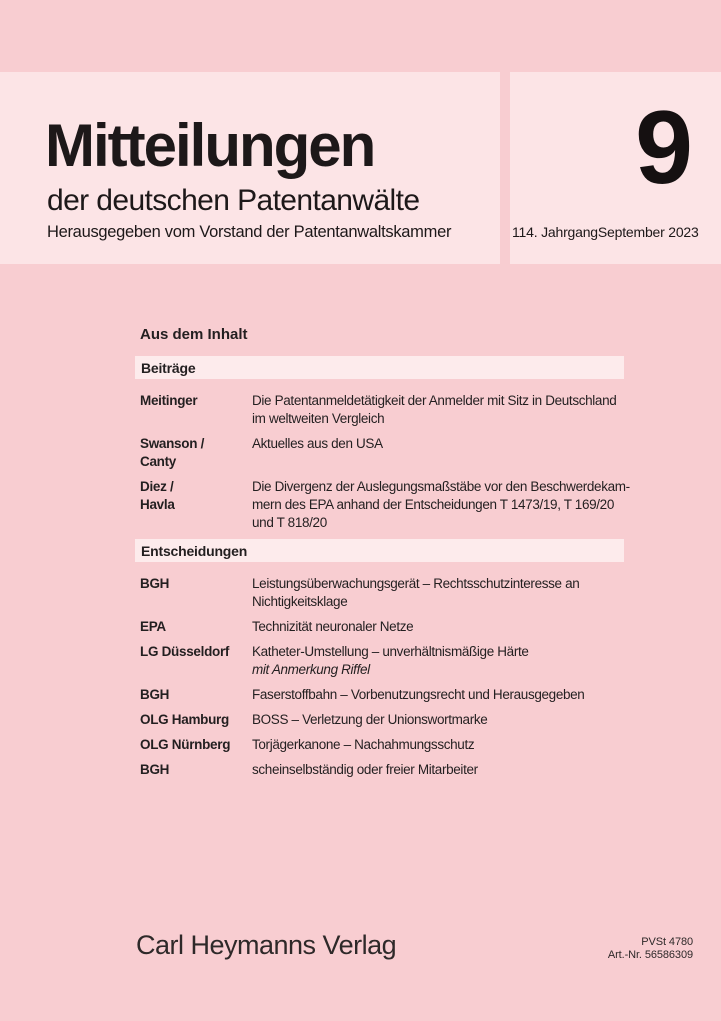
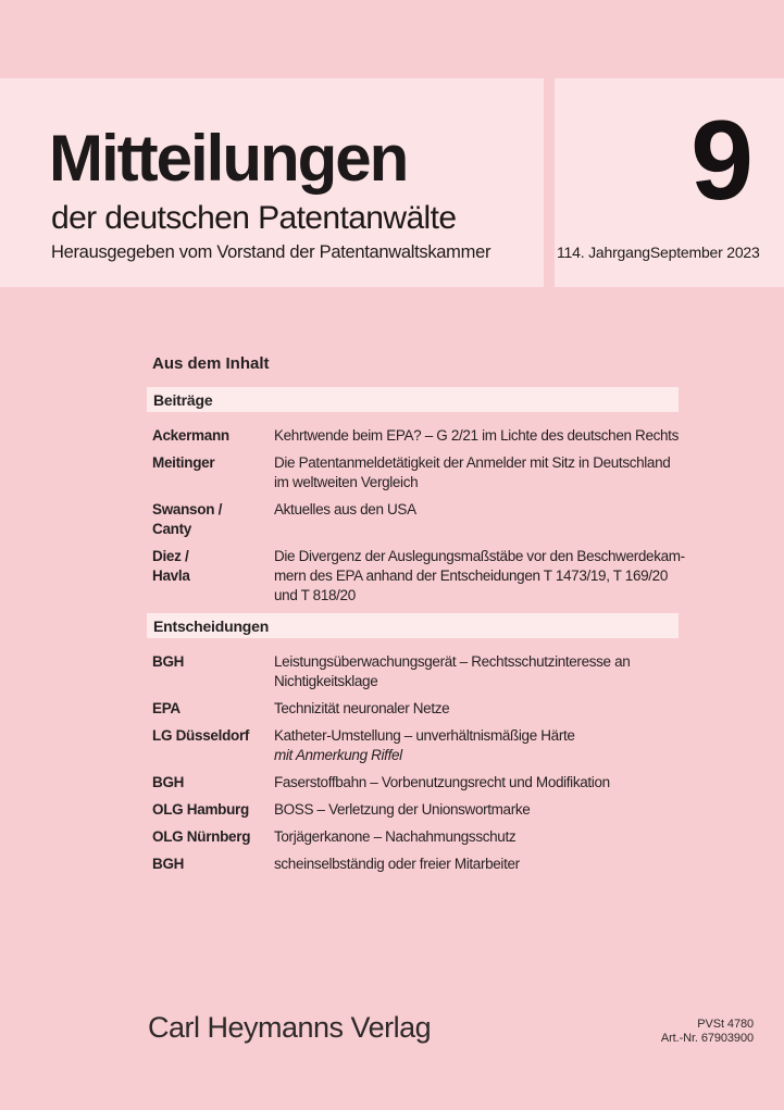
  Mitteilungen
  der deutschen Patentanwälte
  Herausgegeben vom Vorstand der Patentanwaltskammer
  9
  114. Jahrgang
  September 2023
  Aus dem Inhalt
  Beiträge
+ Ackermann
+ Kehrtwende beim EPA? – G 2/21 im Lichte des deutschen Rechts
  Meitinger
  Die Patentanmeldetätigkeit der Anmelder mit Sitz in Deutschland
  im weltweiten Vergleich
  Swanson /
  Canty
  Aktuelles aus den USA
  Diez /
  Havla
  Die Divergenz der Auslegungsmaßstäbe vor den Beschwerdekam-
  mern des EPA anhand der Entscheidungen T 1473/19, T 169/20
  und T 818/20
  Entscheidungen
  BGH
  Leistungsüberwachungsgerät – Rechtsschutzinteresse an
  Nichtigkeitsklage
  EPA
  Technizität neuronaler Netze
  LG Düsseldorf
  Katheter-Umstellung – unverhältnismäßige Härte
  mit Anmerkung Riffel
  BGH
- Faserstoffbahn – Vorbenutzungsrecht und Herausgegeben
+ Faserstoffbahn – Vorbenutzungsrecht und Modifikation
  OLG Hamburg
  BOSS – Verletzung der Unionswortmarke
  OLG Nürnberg
  Torjägerkanone – Nachahmungsschutz
  BGH
  scheinselbständig oder freier Mitarbeiter
  Carl Heymanns Verlag
  PVSt 4780
- Art.-Nr. 56586309
+ Art.-Nr. 67903900
